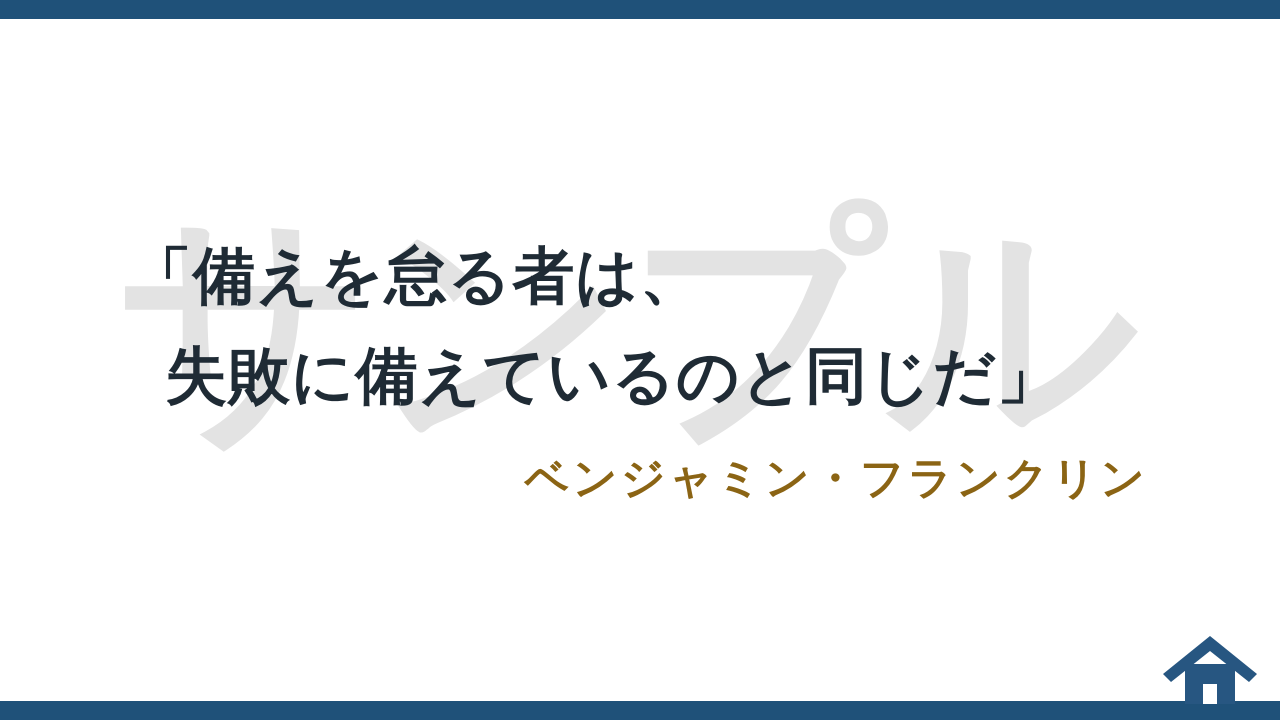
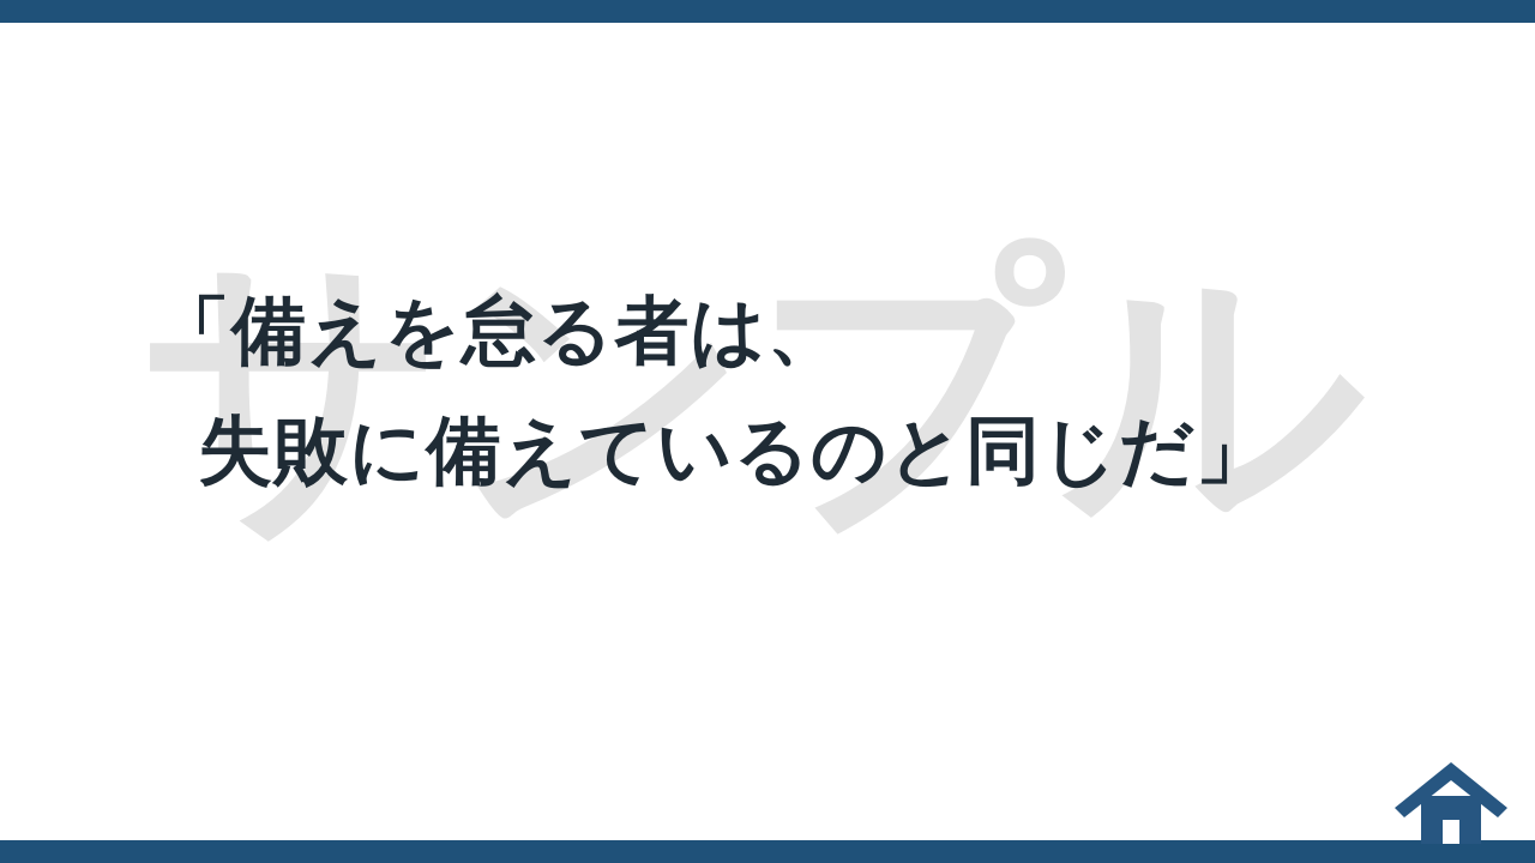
  サンプル
  「備えを怠る者は、
  失敗に備えているのと同じだ」
- ベンジャミン・フランクリン
